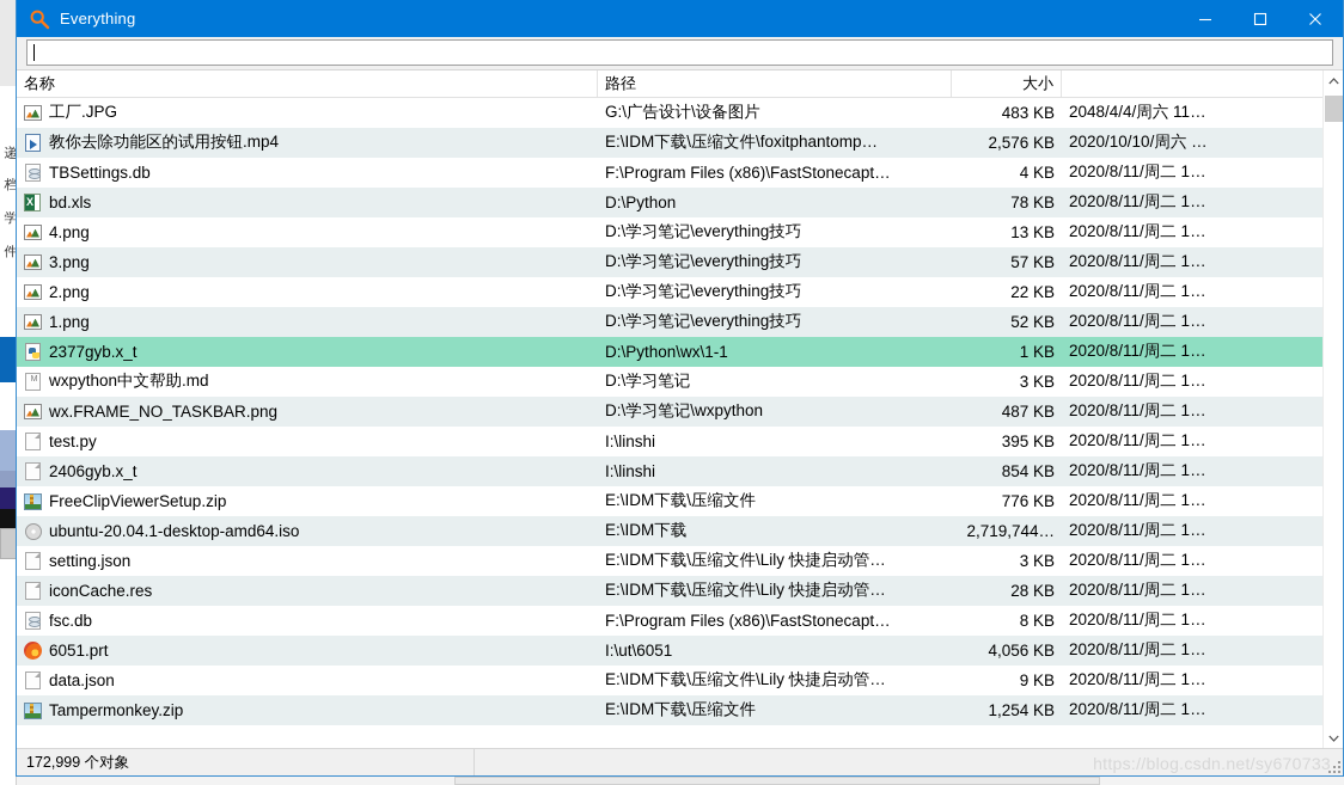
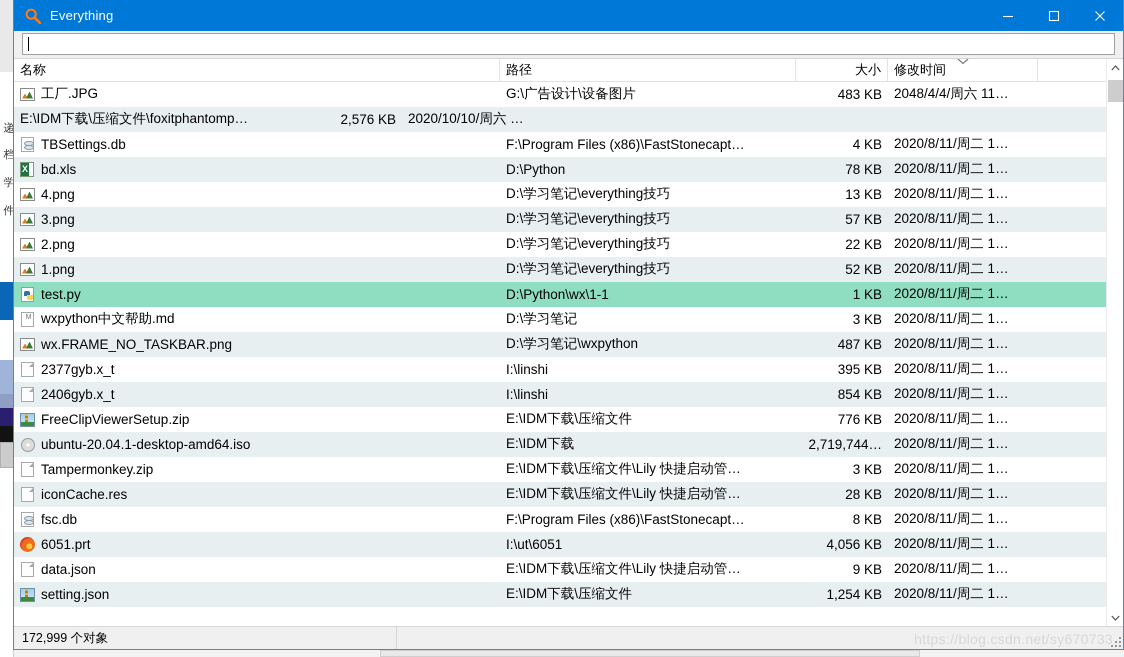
  Everything
  名称
  路径
  大小
+ 修改时间
  工厂.JPG
  G:\广告设计\设备图片
  483 KB
  2048/4/4/周六 11…
- 教你去除功能区的试用按钮.mp4
  E:\IDM下载\压缩文件\foxitphantomp…
  2,576 KB
  2020/10/10/周六 …
  TBSettings.db
  F:\Program Files (x86)\FastStonecapt…
  4 KB
  2020/8/11/周二 1…
  bd.xls
  D:\Python
  78 KB
  2020/8/11/周二 1…
  4.png
  D:\学习笔记\everything技巧
  13 KB
  2020/8/11/周二 1…
  3.png
  D:\学习笔记\everything技巧
  57 KB
  2020/8/11/周二 1…
  2.png
  D:\学习笔记\everything技巧
  22 KB
  2020/8/11/周二 1…
  1.png
  D:\学习笔记\everything技巧
  52 KB
  2020/8/11/周二 1…
- 2377gyb.x_t
+ test.py
  D:\Python\wx\1-1
  1 KB
  2020/8/11/周二 1…
  wxpython中文帮助.md
  D:\学习笔记
  3 KB
  2020/8/11/周二 1…
  wx.FRAME_NO_TASKBAR.png
  D:\学习笔记\wxpython
  487 KB
  2020/8/11/周二 1…
- test.py
+ 2377gyb.x_t
  I:\linshi
  395 KB
  2020/8/11/周二 1…
  2406gyb.x_t
  I:\linshi
  854 KB
  2020/8/11/周二 1…
  FreeClipViewerSetup.zip
  E:\IDM下载\压缩文件
  776 KB
  2020/8/11/周二 1…
  ubuntu-20.04.1-desktop-amd64.iso
  E:\IDM下载
  2,719,744…
  2020/8/11/周二 1…
- setting.json
+ Tampermonkey.zip
  E:\IDM下载\压缩文件\Lily 快捷启动管…
  3 KB
  2020/8/11/周二 1…
  iconCache.res
  E:\IDM下载\压缩文件\Lily 快捷启动管…
  28 KB
  2020/8/11/周二 1…
  fsc.db
  F:\Program Files (x86)\FastStonecapt…
  8 KB
  2020/8/11/周二 1…
  6051.prt
  I:\ut\6051
  4,056 KB
  2020/8/11/周二 1…
  data.json
  E:\IDM下载\压缩文件\Lily 快捷启动管…
  9 KB
  2020/8/11/周二 1…
- Tampermonkey.zip
+ setting.json
  E:\IDM下载\压缩文件
  1,254 KB
  2020/8/11/周二 1…
  172,999 个对象
  https://blog.csdn.net/sy670733
